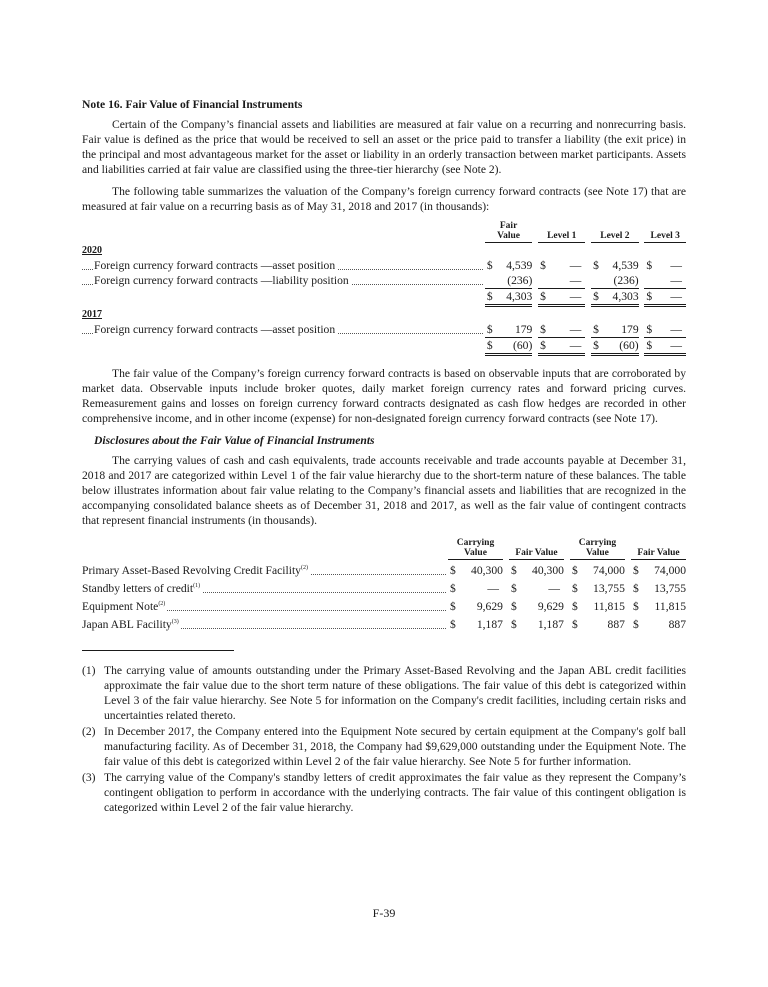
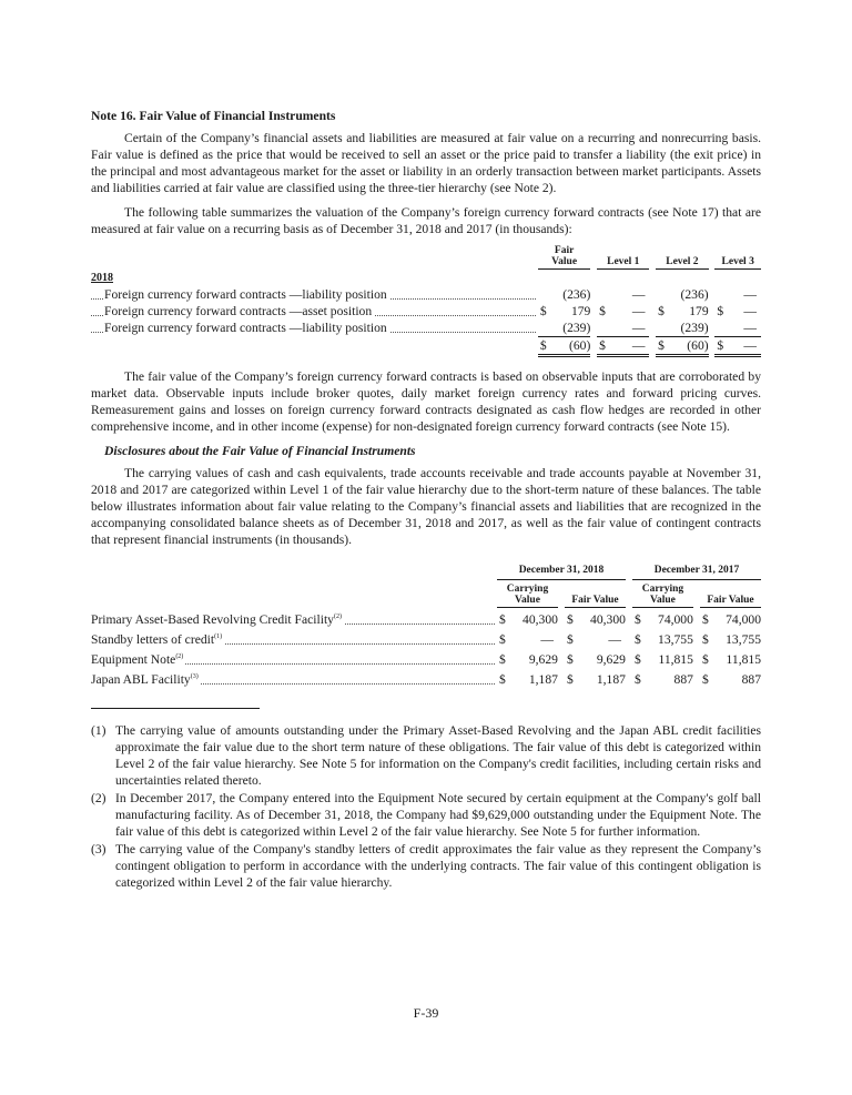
  Note 16. Fair Value of Financial Instruments
  Certain of the Company’s financial assets and liabilities are measured at fair value on a recurring and nonrecurring basis. Fair value is defined as the price that would be received to sell an asset or the price paid to transfer a liability (the exit price) in the principal and most advantageous market for the asset or liability in an orderly transaction between market participants. Assets and liabilities carried at fair value are classified using the three-tier hierarchy (see Note 2).
- The following table summarizes the valuation of the Company’s foreign currency forward contracts (see Note 17) that are measured at fair value on a recurring basis as of May 31, 2018 and 2017 (in thousands):
+ The following table summarizes the valuation of the Company’s foreign currency forward contracts (see Note 17) that are measured at fair value on a recurring basis as of December 31, 2018 and 2017 (in thousands):
  	FairValue		Level 1		Level 2		Level 3
- 2020
+ 2018
- Foreign currency forward contracts —asset position	$	4,539		$	—		$	4,539		$	—
  Foreign currency forward contracts —liability position		(236)			—			(236)			—
- 	$	4,303		$	—		$	4,303		$	—
- 2017
  Foreign currency forward contracts —asset position	$	179		$	—		$	179		$	—
+ Foreign currency forward contracts —liability position		(239)			—			(239)			—
  	$	(60)		$	—		$	(60)		$	—
- The fair value of the Company’s foreign currency forward contracts is based on observable inputs that are corroborated by market data. Observable inputs include broker quotes, daily market foreign currency rates and forward pricing curves. Remeasurement gains and losses on foreign currency forward contracts designated as cash flow hedges are recorded in other comprehensive income, and in other income (expense) for non-designated foreign currency forward contracts (see Note 17).
+ The fair value of the Company’s foreign currency forward contracts is based on observable inputs that are corroborated by market data. Observable inputs include broker quotes, daily market foreign currency rates and forward pricing curves. Remeasurement gains and losses on foreign currency forward contracts designated as cash flow hedges are recorded in other comprehensive income, and in other income (expense) for non-designated foreign currency forward contracts (see Note 15).
  Disclosures about the Fair Value of Financial Instruments
- The carrying values of cash and cash equivalents, trade accounts receivable and trade accounts payable at December 31, 2018 and 2017 are categorized within Level 1 of the fair value hierarchy due to the short-term nature of these balances. The table below illustrates information about fair value relating to the Company’s financial assets and liabilities that are recognized in the accompanying consolidated balance sheets as of December 31, 2018 and 2017, as well as the fair value of contingent contracts that represent financial instruments (in thousands).
+ The carrying values of cash and cash equivalents, trade accounts receivable and trade accounts payable at November 31, 2018 and 2017 are categorized within Level 1 of the fair value hierarchy due to the short-term nature of these balances. The table below illustrates information about fair value relating to the Company’s financial assets and liabilities that are recognized in the accompanying consolidated balance sheets as of December 31, 2018 and 2017, as well as the fair value of contingent contracts that represent financial instruments (in thousands).
+ 	December 31, 2018		December 31, 2017
  	CarryingValue		Fair Value		CarryingValue		Fair Value
  Primary Asset-Based Revolving Credit Facility	$	40,300		$	40,300		$	74,000		$	74,000
  Standby letters of credit	$	—		$	—		$	13,755		$	13,755
  Equipment Note	$	9,629		$	9,629		$	11,815		$	11,815
  Japan ABL Facility	$	1,187		$	1,187		$	887		$	887
  (1)
- The carrying value of amounts outstanding under the Primary Asset-Based Revolving and the Japan ABL credit facilities approximate the fair value due to the short term nature of these obligations. The fair value of this debt is categorized within Level 3 of the fair value hierarchy. See Note 5 for information on the Company's credit facilities, including certain risks and uncertainties related thereto.
+ The carrying value of amounts outstanding under the Primary Asset-Based Revolving and the Japan ABL credit facilities approximate the fair value due to the short term nature of these obligations. The fair value of this debt is categorized within Level 2 of the fair value hierarchy. See Note 5 for information on the Company's credit facilities, including certain risks and uncertainties related thereto.
  (2)
  In December 2017, the Company entered into the Equipment Note secured by certain equipment at the Company's golf ball manufacturing facility. As of December 31, 2018, the Company had $9,629,000 outstanding under the Equipment Note. The fair value of this debt is categorized within Level 2 of the fair value hierarchy. See Note 5 for further information.
  (3)
  The carrying value of the Company's standby letters of credit approximates the fair value as they represent the Company’s contingent obligation to perform in accordance with the underlying contracts. The fair value of this contingent obligation is categorized within Level 2 of the fair value hierarchy.
  F-39
